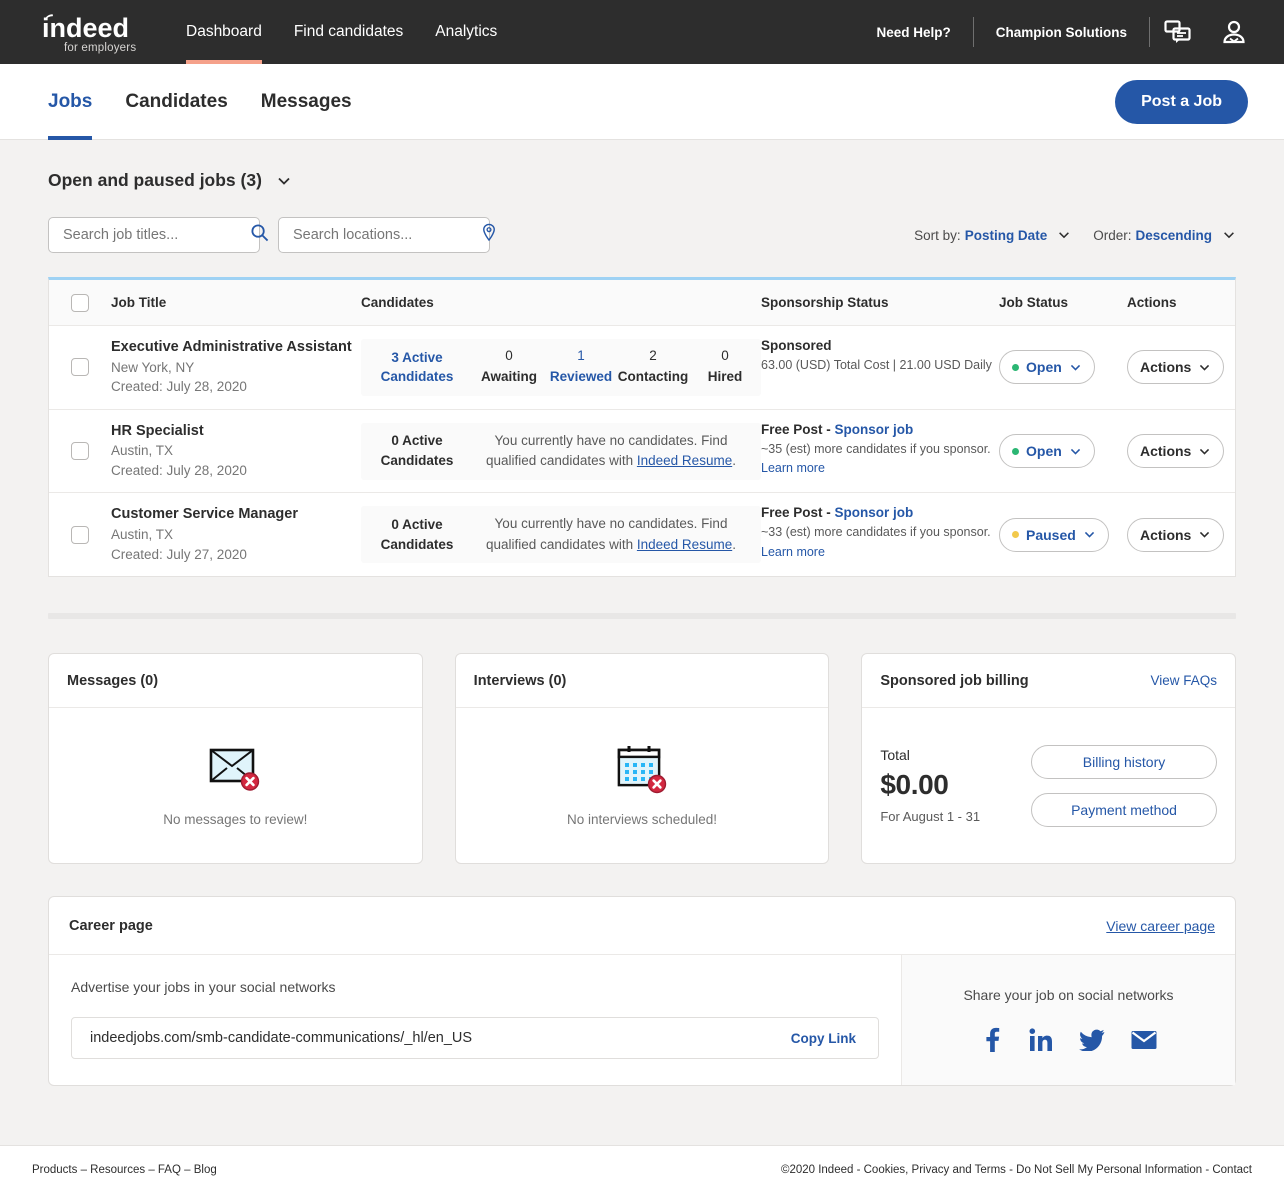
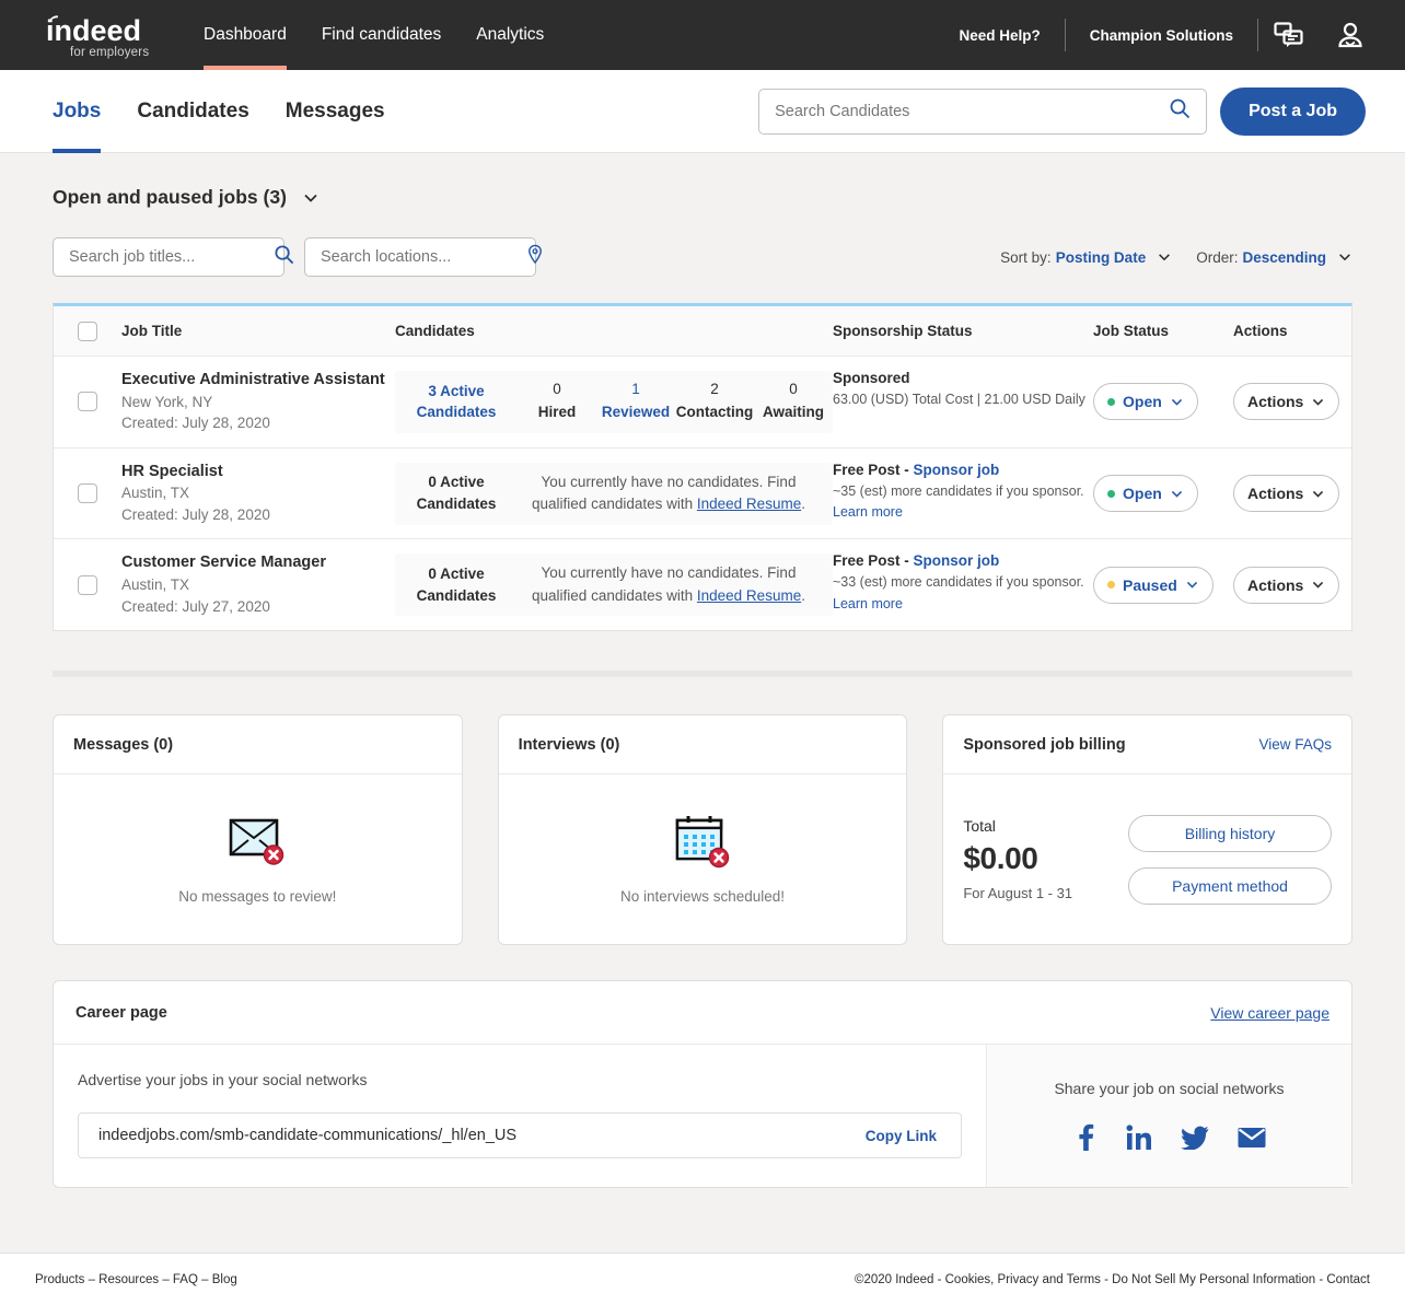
  indeed
  for employers
  Dashboard
  Find candidates
  Analytics
  Need Help?
  Champion Solutions
  Jobs
  Candidates
  Messages
+ Search Candidates
  Post a Job
  Open and paused jobs (3)
  Search job titles...
  Search locations...
  Sort by:
  Posting Date
  Order:
  Descending
  Job Title
  Candidates
  Sponsorship Status
  Job Status
  Actions
  Executive Administrative Assistant
  New York, NY
  Created: July 28, 2020
  3 Active Candidates
  0
- Awaiting
+ Hired
  1
  Reviewed
  2
  Contacting
  0
- Hired
+ Awaiting
  Sponsored
  63.00 (USD) Total Cost | 21.00 USD Daily
  Open
  Actions
  HR Specialist
  Austin, TX
  Created: July 28, 2020
  0 Active Candidates
  You currently have no candidates. Find qualified candidates with Indeed Resume.
  Free Post - Sponsor job
  ~35 (est) more candidates if you sponsor. Learn more
  Open
  Actions
  Customer Service Manager
  Austin, TX
  Created: July 27, 2020
  0 Active Candidates
  You currently have no candidates. Find qualified candidates with Indeed Resume.
  Free Post - Sponsor job
  ~33 (est) more candidates if you sponsor. Learn more
  Paused
  Actions
  Messages (0)
  No messages to review!
  Interviews (0)
  No interviews scheduled!
  Sponsored job billing
  View FAQs
  Total
  $0.00
  For August 1 - 31
  Billing history
  Payment method
  Career page
  View career page
  Advertise your jobs in your social networks
  indeedjobs.com/smb-candidate-communications/_hl/en_US
  Copy Link
  Share your job on social networks
  Products – Resources – FAQ – Blog
  ©2020 Indeed - Cookies, Privacy and Terms - Do Not Sell My Personal Information - Contact
